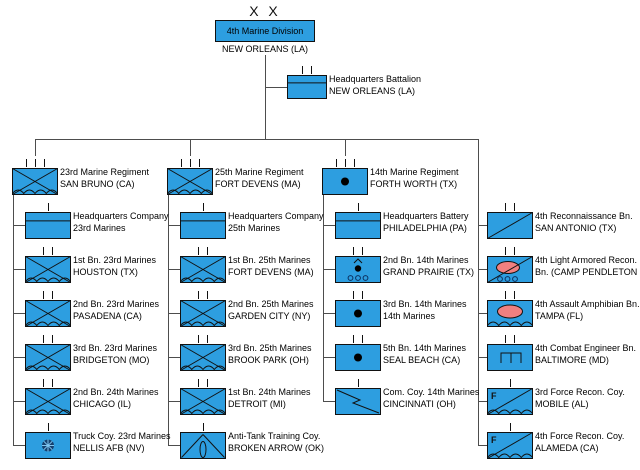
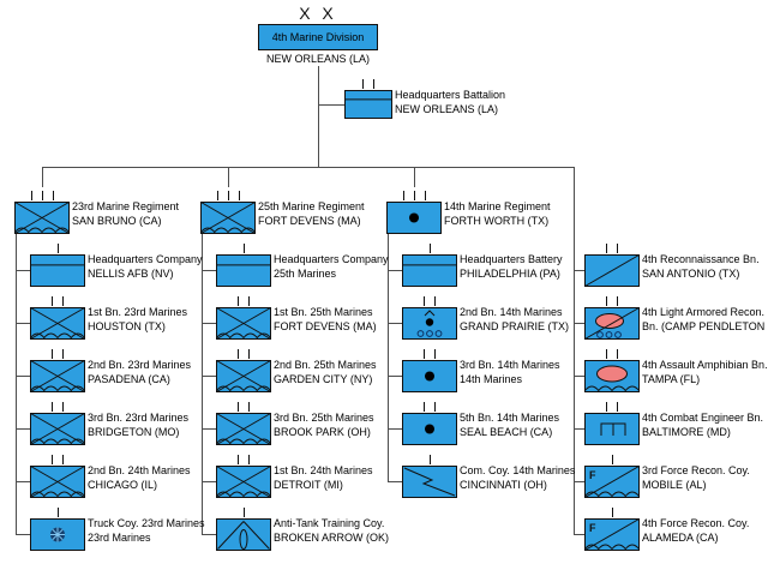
  X X
  4th Marine Division
  NEW ORLEANS (LA)
  Headquarters Battalion
  NEW ORLEANS (LA)
  23rd Marine Regiment
  SAN BRUNO (CA)
  Headquarters Company
- 23rd Marines
+ NELLIS AFB (NV)
  1st Bn. 23rd Marines
  HOUSTON (TX)
  2nd Bn. 23rd Marines
  PASADENA (CA)
  3rd Bn. 23rd Marines
  BRIDGETON (MO)
  2nd Bn. 24th Marines
  CHICAGO (IL)
  Truck Coy. 23rd Marines
- NELLIS AFB (NV)
+ 23rd Marines
  25th Marine Regiment
  FORT DEVENS (MA)
  Headquarters Company
  25th Marines
  1st Bn. 25th Marines
  FORT DEVENS (MA)
  2nd Bn. 25th Marines
  GARDEN CITY (NY)
  3rd Bn. 25th Marines
  BROOK PARK (OH)
  1st Bn. 24th Marines
  DETROIT (MI)
  Anti-Tank Training Coy.
  BROKEN ARROW (OK)
  14th Marine Regiment
  FORTH WORTH (TX)
  Headquarters Battery
  PHILADELPHIA (PA)
  2nd Bn. 14th Marines
  GRAND PRAIRIE (TX)
  3rd Bn. 14th Marines
  14th Marines
  5th Bn. 14th Marines
  SEAL BEACH (CA)
  Com. Coy. 14th Marines
  CINCINNATI (OH)
  4th Reconnaissance Bn.
  SAN ANTONIO (TX)
  4th Light Armored Recon.
  Bn. (CAMP PENDLETON
  4th Assault Amphibian Bn.
  TAMPA (FL)
  4th Combat Engineer Bn.
  BALTIMORE (MD)
  F
  3rd Force Recon. Coy.
  MOBILE (AL)
  F
  4th Force Recon. Coy.
  ALAMEDA (CA)
